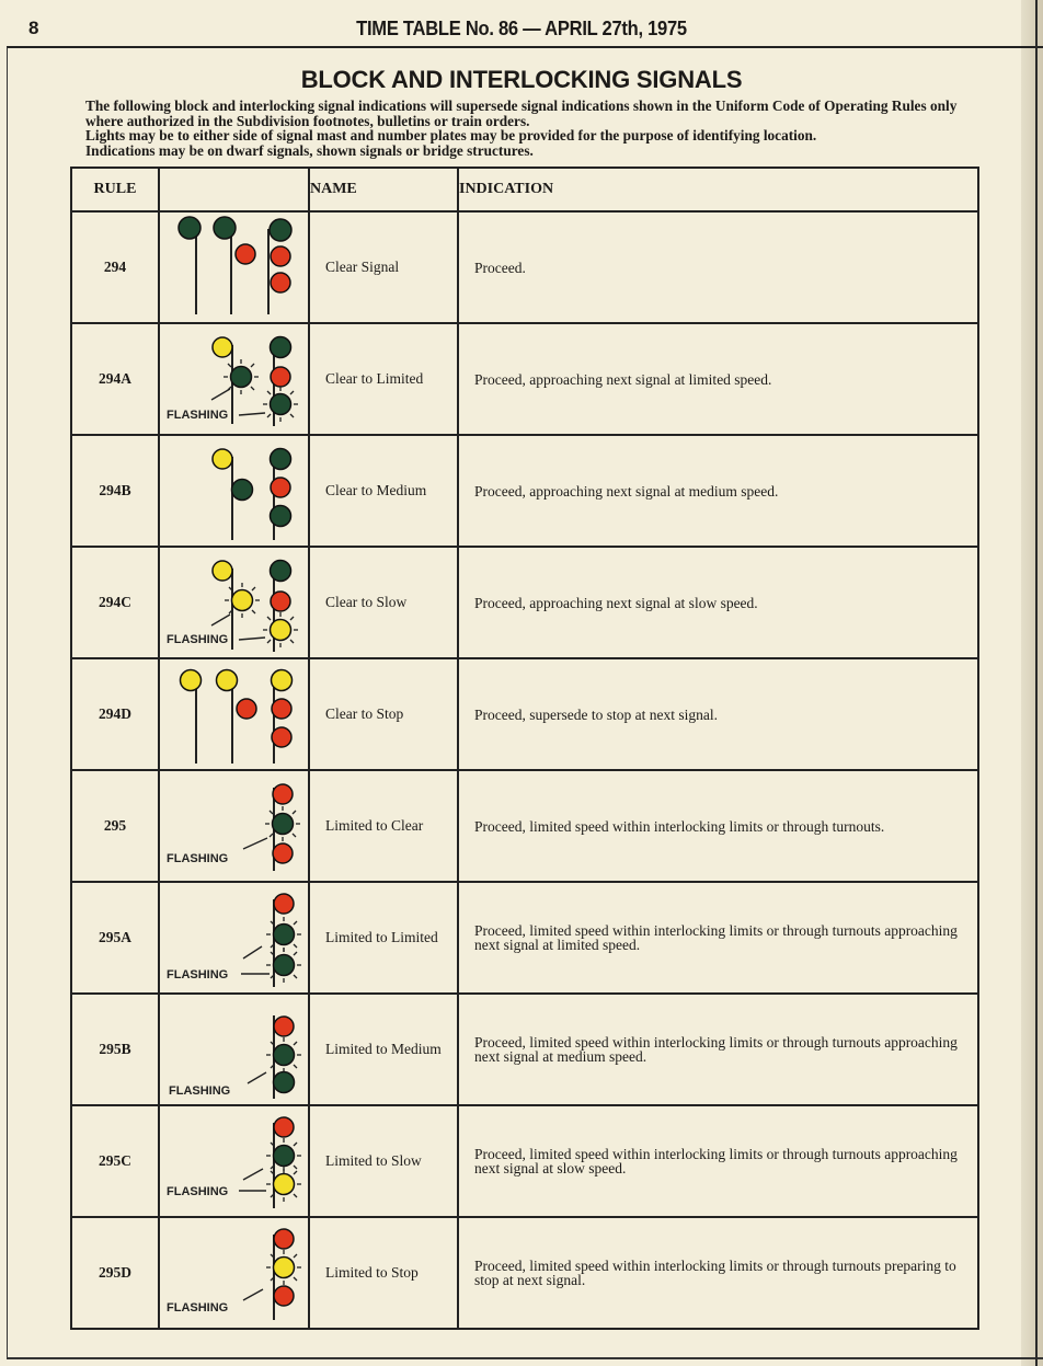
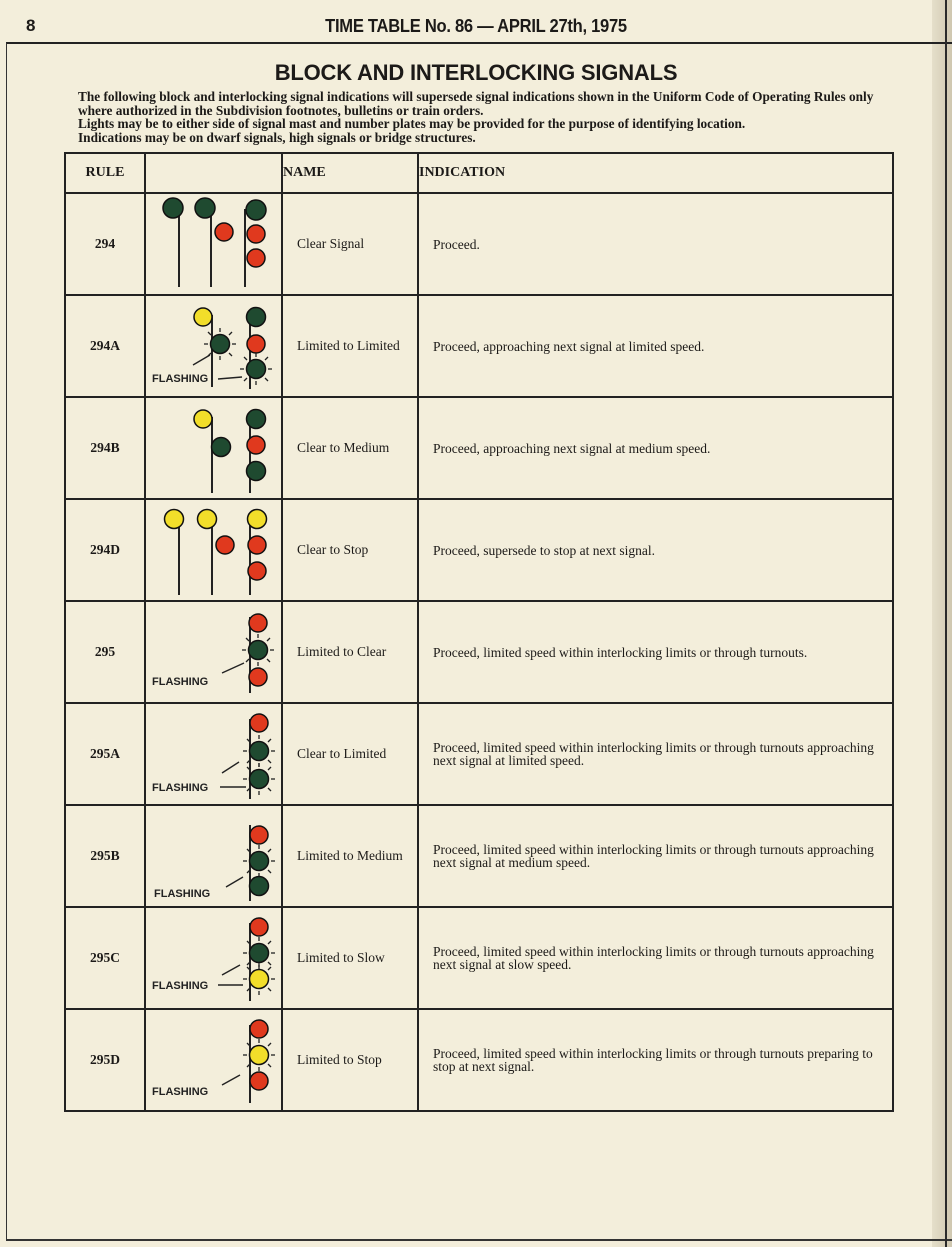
  8
  TIME TABLE No. 86 — APRIL 27th, 1975
  BLOCK AND INTERLOCKING SIGNALS
  The following block and interlocking signal indications will supersede signal indications shown in the Uniform Code of Operating Rules only where authorized in the Subdivision footnotes, bulletins or train orders.
  Lights may be to either side of signal mast and number plates may be provided for the purpose of identifying location.
- Indications may be on dwarf signals, shown signals or bridge structures.
+ Indications may be on dwarf signals, high signals or bridge structures.
  RULE		NAME	INDICATION
  294		Clear Signal	Proceed.
- 294A	FLASHING	Clear to Limited	Proceed, approaching next signal at limited speed.
+ 294A	FLASHING	Limited to Limited	Proceed, approaching next signal at limited speed.
  294B		Clear to Medium	Proceed, approaching next signal at medium speed.
- 294C	FLASHING	Clear to Slow	Proceed, approaching next signal at slow speed.
  294D		Clear to Stop	Proceed, supersede to stop at next signal.
  295	FLASHING	Limited to Clear	Proceed, limited speed within interlocking limits or through turnouts.
- 295A	FLASHING	Limited to Limited	Proceed, limited speed within interlocking limits or through turnouts approaching next signal at limited speed.
+ 295A	FLASHING	Clear to Limited	Proceed, limited speed within interlocking limits or through turnouts approaching next signal at limited speed.
  295B	FLASHING	Limited to Medium	Proceed, limited speed within interlocking limits or through turnouts approaching next signal at medium speed.
  295C	FLASHING	Limited to Slow	Proceed, limited speed within interlocking limits or through turnouts approaching next signal at slow speed.
  295D	FLASHING	Limited to Stop	Proceed, limited speed within interlocking limits or through turnouts preparing to stop at next signal.
